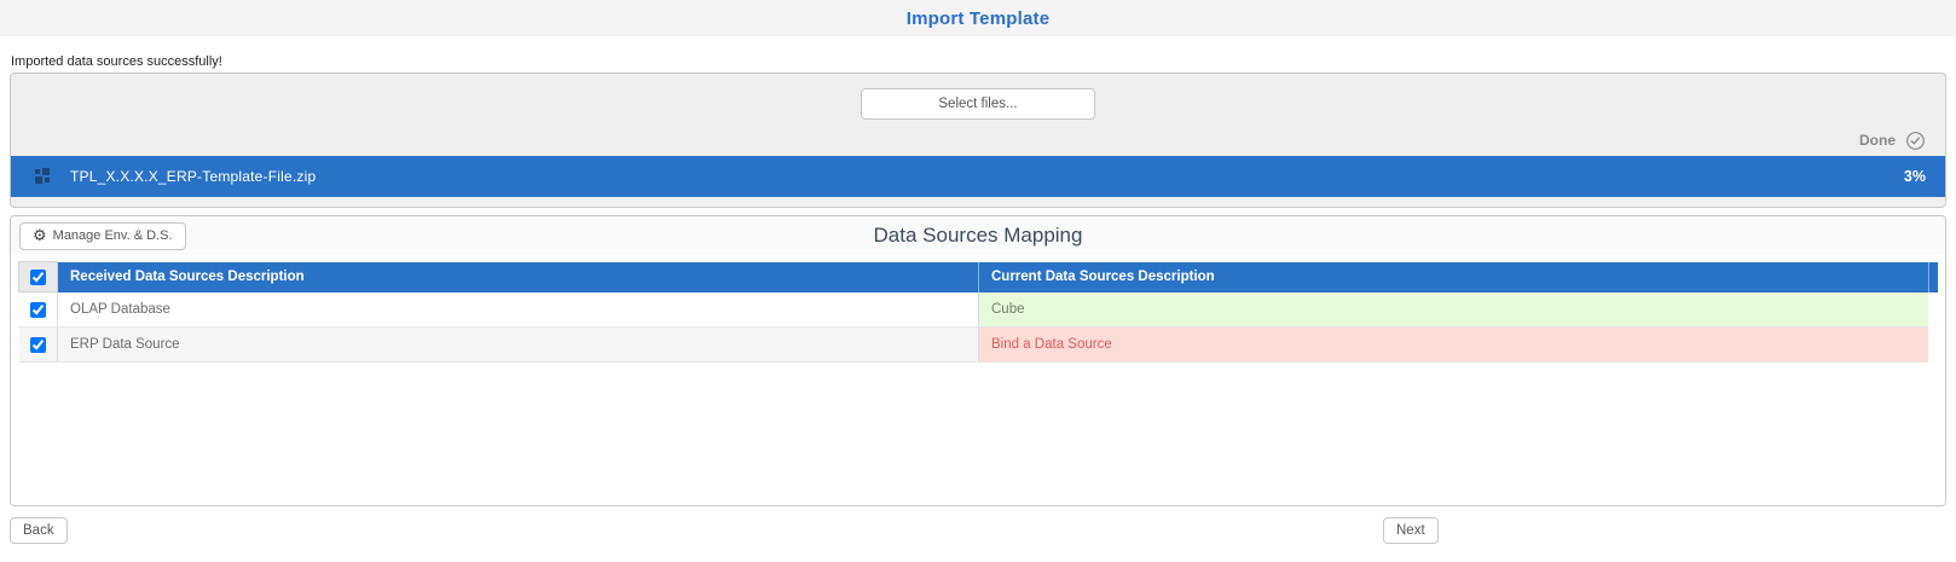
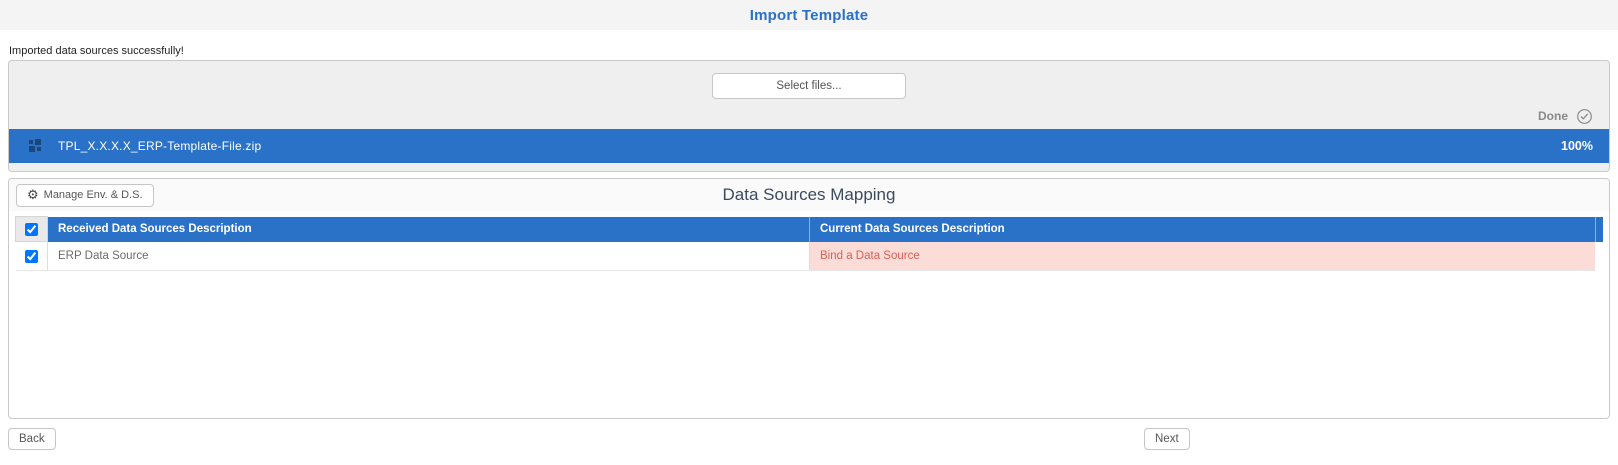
  Import Template
  Imported data sources successfully!
  Select files...
  Done
  TPL_X.X.X.X_ERP-Template-File.zip
- 3%
+ 100%
  ⚙
  Manage Env. & D.S.
  Data Sources Mapping
  	Received Data Sources Description	Current Data Sources Description
- 	OLAP Database	Cube
  	ERP Data Source	Bind a Data Source
  Back
  Next
